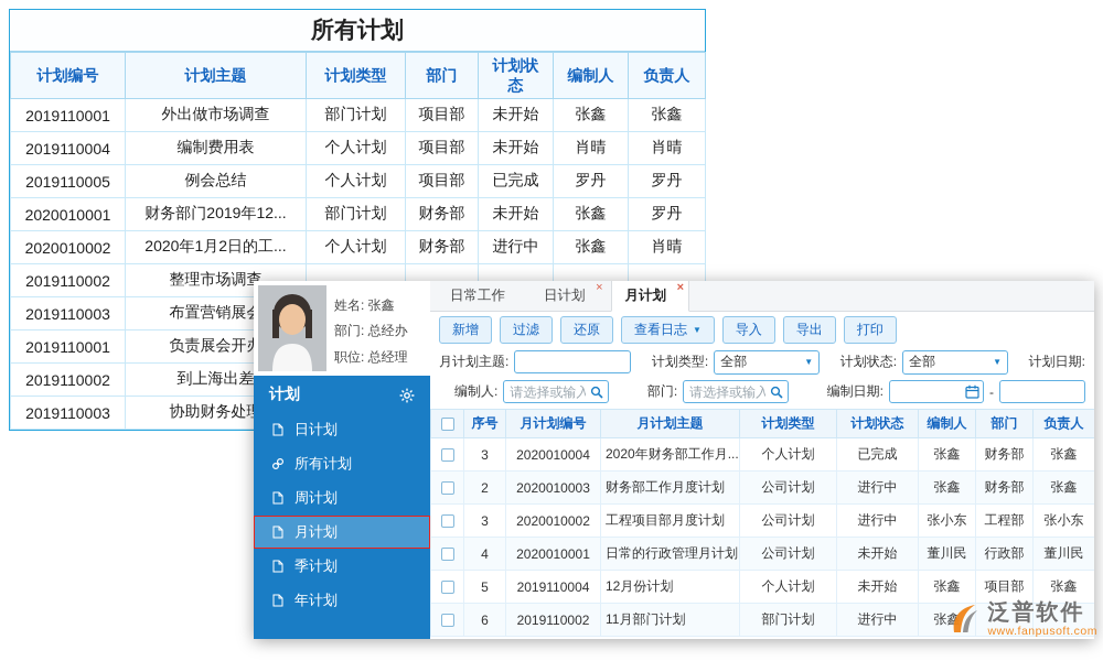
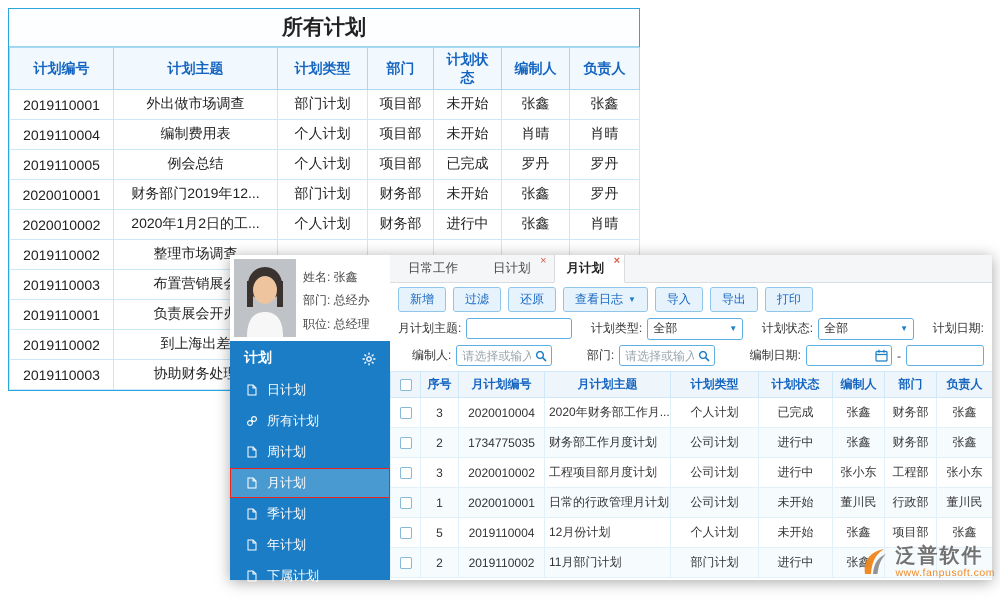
  所有计划
  计划编号	计划主题	计划类型	部门	计划状态	编制人	负责人
  2019110001	外出做市场调查	部门计划	项目部	未开始	张鑫	张鑫
  2019110004	编制费用表	个人计划	项目部	未开始	肖晴	肖晴
  2019110005	例会总结	个人计划	项目部	已完成	罗丹	罗丹
  2020010001	财务部门2019年12...	部门计划	财务部	未开始	张鑫	罗丹
  2020010002	2020年1月2日的工...	个人计划	财务部	进行中	张鑫	肖晴
  2019110002	整理市场调查
  2019110003	布置营销展
  2019110001	负责展会开
  2019110002	到上海出差
  2019110003	协助财务处
  姓名: 张鑫
  部门: 总经办
  职位: 总经理
  计划
  日计划
  所有计划
  周计划
  月计划
  季计划
  年计划
+ 下属计划
  日常工作
  日计划
  ×
  月计划
  ×
  新增
  过滤
  还原
  查看日志
  ▼
  导入
  导出
  打印
  月计划主题:
  计划类型:
  全部
  ▼
  计划状态:
  全部
  ▼
  计划日期:
  编制人:
  请选择或输入
  部门:
  请选择或输入
  编制日期:
  -
  	序号	月计划编号	月计划主题	计划类型	计划状态	编制人	部门	负责人
  	3	2020010004	2020年财务部工作月...	个人计划	已完成	张鑫	财务部	张鑫
- 	2	2020010003	财务部工作月度计划	公司计划	进行中	张鑫	财务部	张鑫
+ 	2	1734775035	财务部工作月度计划	公司计划	进行中	张鑫	财务部	张鑫
  	3	2020010002	工程项目部月度计划	公司计划	进行中	张小东	工程部	张小东
- 	4	2020010001	日常的行政管理月计划	公司计划	未开始	董川民	行政部	董川民
+ 	1	2020010001	日常的行政管理月计划	公司计划	未开始	董川民	行政部	董川民
  	5	2019110004	12月份计划	个人计划	未开始	张鑫	项目部	张鑫
- 	6	2019110002	11月部门计划	部门计划	进行中	张鑫
+ 	2	2019110002	11月部门计划	部门计划	进行中	张鑫
  泛普软件
  www.fanpusoft.com
